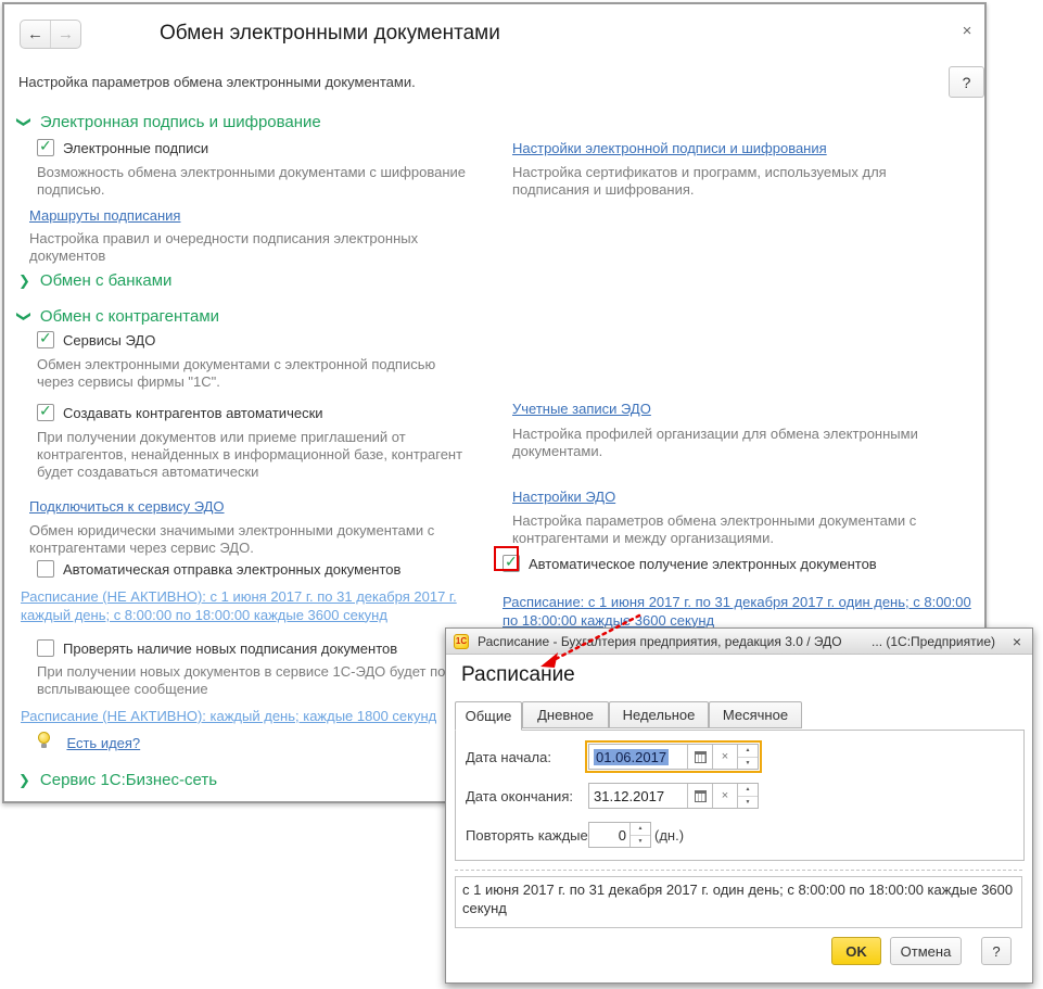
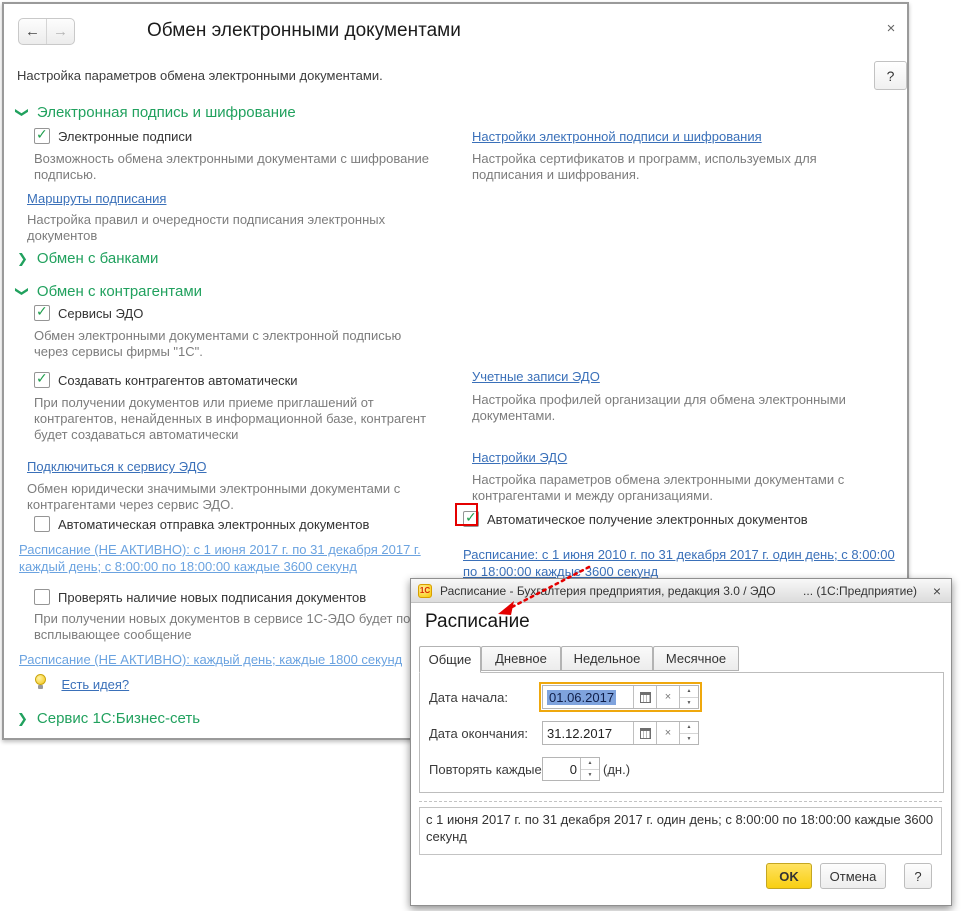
  ←
  →
  Обмен электронными документами
  ×
  Настройка параметров обмена электронными документами.
  ?
  Электронная подпись и шифрование
  ✓
  Электронные подписи
  Возможность обмена электронными документами с шифрование подписью.
  Настройки электронной подписи и шифрования
  Настройка сертификатов и программ, используемых для подписания и шифрования.
  Маршруты подписания
  Настройка правил и очередности подписания электронных документов
  ❯
  Обмен с банками
  Обмен с контрагентами
  ✓
  Сервисы ЭДО
  Обмен электронными документами с электронной подписью через сервисы фирмы "1С".
  ✓
  Создавать контрагентов автоматически
  При получении документов или приеме приглашений от контрагентов, ненайденных в информационной базе, контрагент будет создаваться автоматически
  Учетные записи ЭДО
  Настройка профилей организации для обмена электронными документами.
  Подключиться к сервису ЭДО
  Обмен юридически значимыми электронными документами с контрагентами через сервис ЭДО.
  Настройки ЭДО
  Настройка параметров обмена электронными документами с контрагентами и между организациями.
  Автоматическая отправка электронных документов
  ✓
  Автоматическое получение электронных документов
  Расписание (НЕ АКТИВНО): с 1 июня 2017 г. по 31 декабря 2017 г. каждый день; с 8:00:00 по 18:00:00 каждые 3600 секунд
- Расписание: с 1 июня 2017 г. по 31 декабря 2017 г. один день; с 8:00:00 по 18:00:00 каждые 3600 секунд
+ Расписание: с 1 июня 2010 г. по 31 декабря 2017 г. один день; с 8:00:00 по 18:00:00 каждые 3600 секунд
  Проверять наличие новых подписания документов
  При получении новых документов в сервисе 1С-ЭДО будет по всплывающее сообщение
  Расписание (НЕ АКТИВНО): каждый день; каждые 1800 секунд
  Есть идея?
  ❯
  Сервис 1С:Бизнес-сеть
  1С
  Расписание - Бухглтерия предприятия, редакция 3.0 / ЭДО
  ... (1С:Предприятие)
  ×
  Расписание
  Общие
  Дневное
  Недельное
  Месячное
  Дата начала:
  01.06.2017
  ×
  Дата окончания:
  31.12.2017
  ×
  Повторять каждые
  0
  (дн.)
  с 1 июня 2017 г. по 31 декабря 2017 г. один день; с 8:00:00 по 18:00:00 каждые 3600 секунд
  OK
  Отмена
  ?
